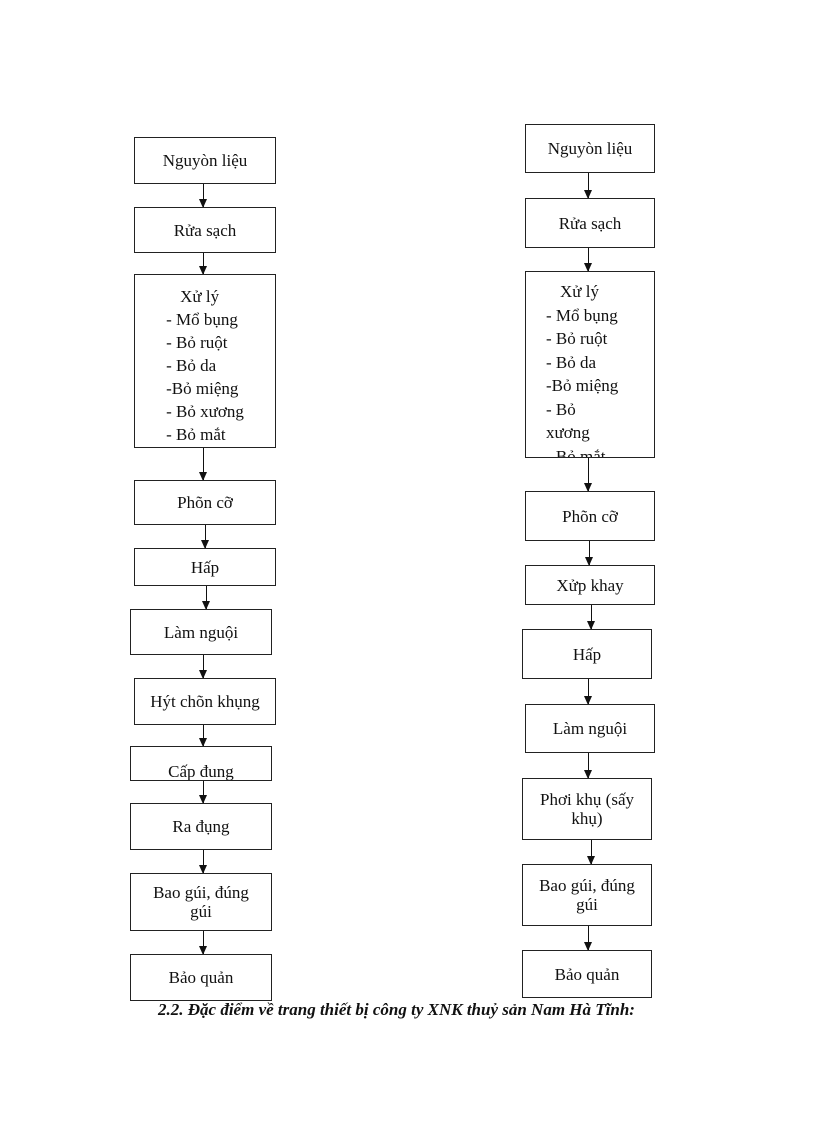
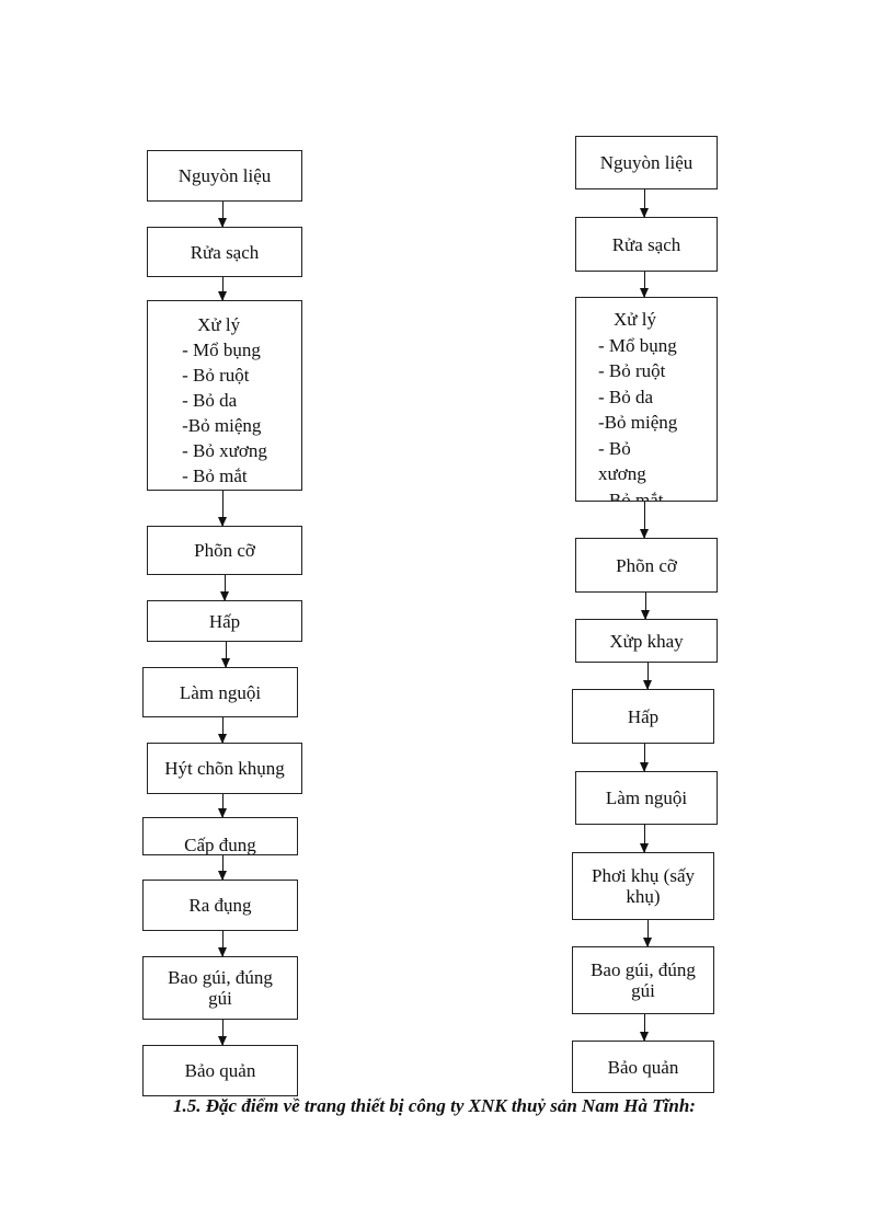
  Nguyòn liệu
  Rửa sạch
  Xử lý
  - Mổ bụng
  - Bỏ ruột
  - Bỏ da
  -Bỏ miệng
  - Bỏ xương
  - Bỏ mắt
  Phõn cỡ
  Hấp
  Làm nguội
  Hýt chõn khụng
  Cấp đung
  Ra đụng
  Bao gúi, đúng gúi
  Bảo quản
  Nguyòn liệu
  Rửa sạch
  Xử lý
  - Mổ bụng
  - Bỏ ruột
  - Bỏ da
  -Bỏ miệng
  - Bỏ
  xương
  - Bỏ mắt
  Phõn cỡ
  Xửp khay
  Hấp
  Làm nguội
  Phơi khụ (sấy khụ)
  Bao gúi, đúng gúi
  Bảo quản
- 2.2. Đặc điểm về trang thiết bị công ty XNK thuỷ sản Nam Hà Tĩnh:
+ 1.5. Đặc điểm về trang thiết bị công ty XNK thuỷ sản Nam Hà Tĩnh:
